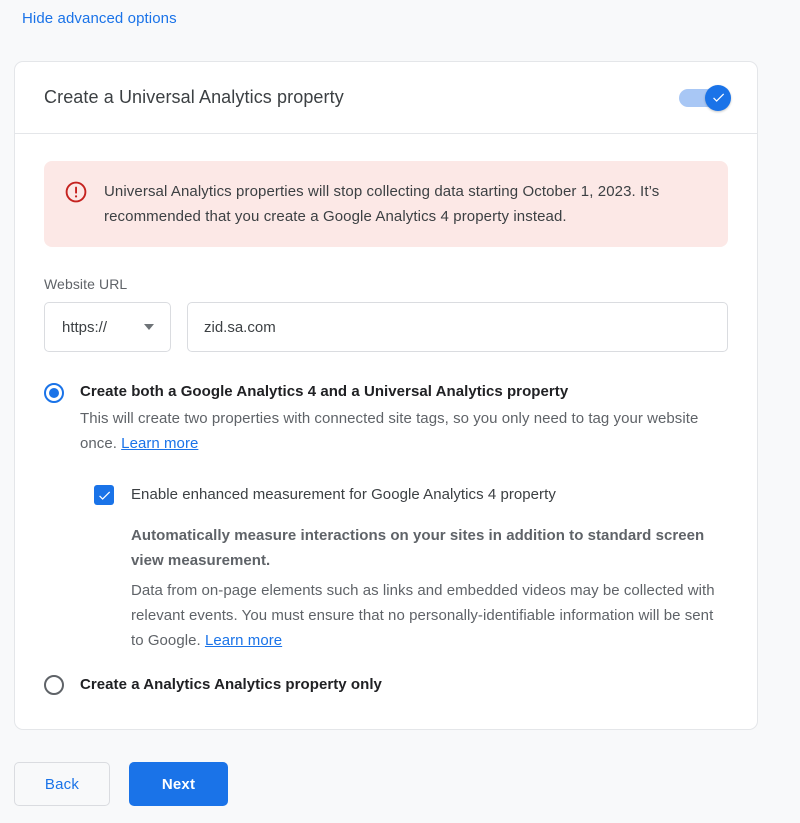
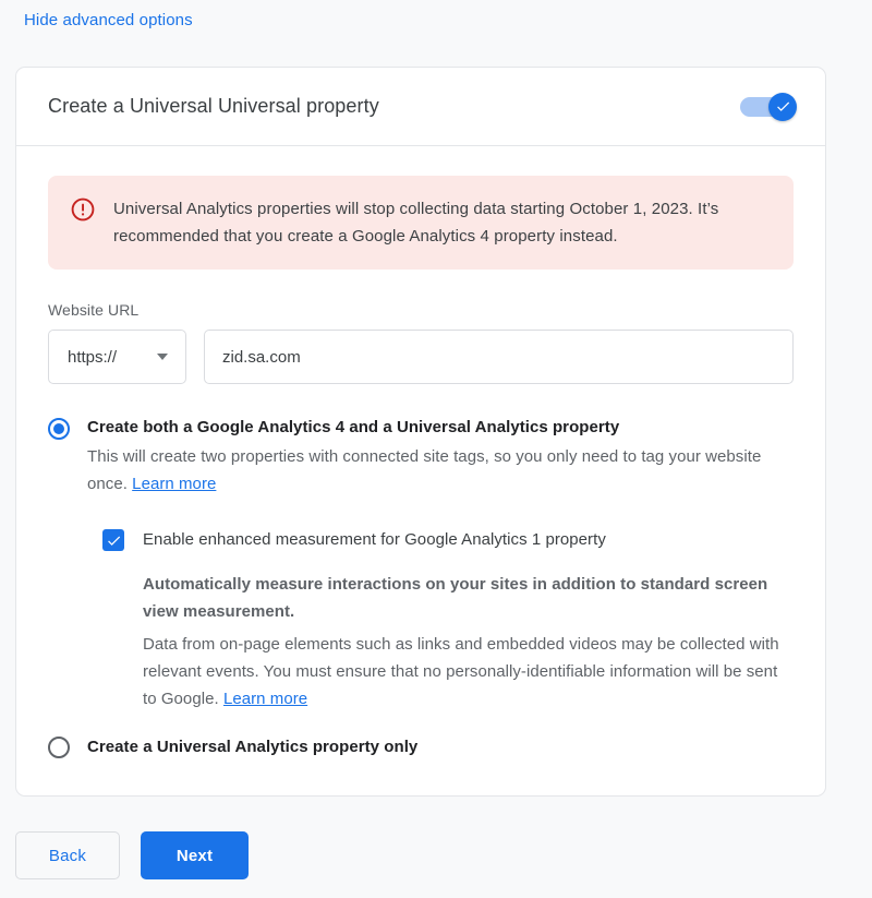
  Hide advanced options
- Create a Universal Analytics property
+ Create a Universal Universal property
  Universal Analytics properties will stop collecting data starting October 1, 2023. It’s recommended that you create a Google Analytics 4 property instead.
  Website URL
  https://
  zid.sa.com
  Create both a Google Analytics 4 and a Universal Analytics property
  This will create two properties with connected site tags, so you only need to tag your website once. Learn more
- Enable enhanced measurement for Google Analytics 4 property
+ Enable enhanced measurement for Google Analytics 1 property
  Automatically measure interactions on your sites in addition to standard screen view measurement.
  Data from on-page elements such as links and embedded videos may be collected with relevant events. You must ensure that no personally-identifiable information will be sent to Google. Learn more
- Create a Analytics Analytics property only
+ Create a Universal Analytics property only
  Back
  Next
